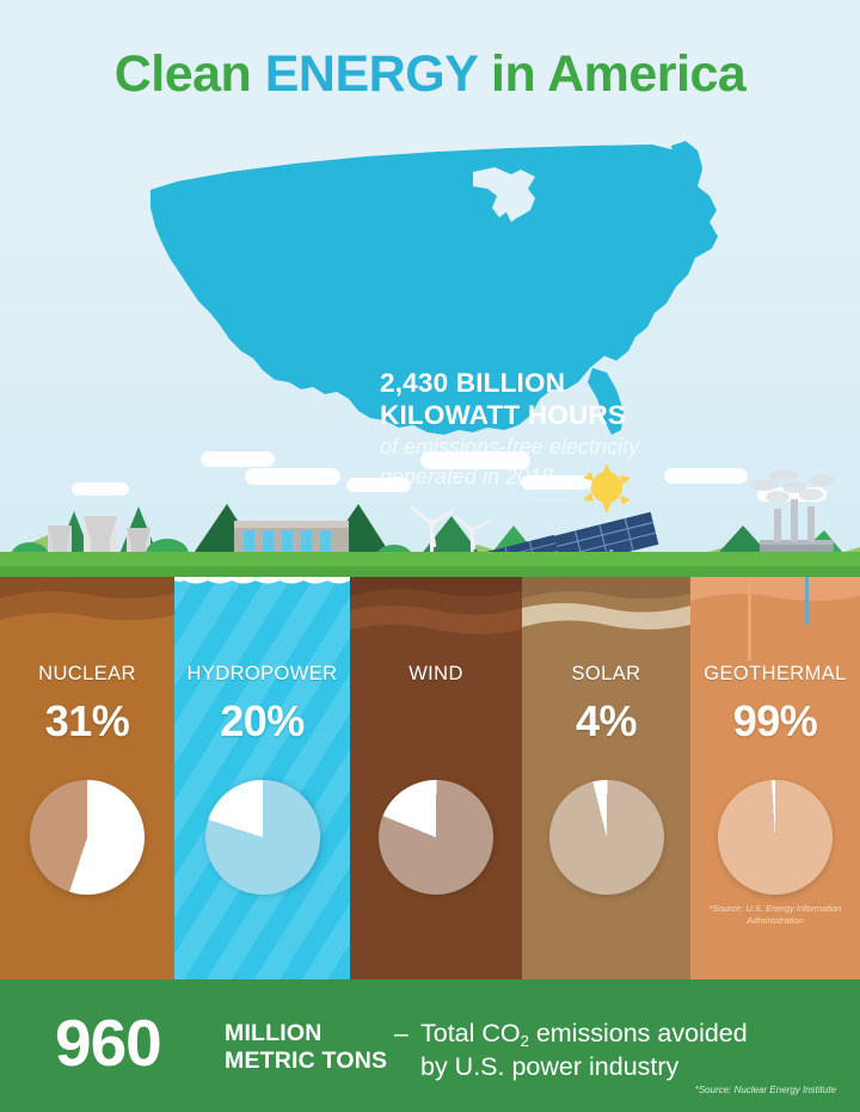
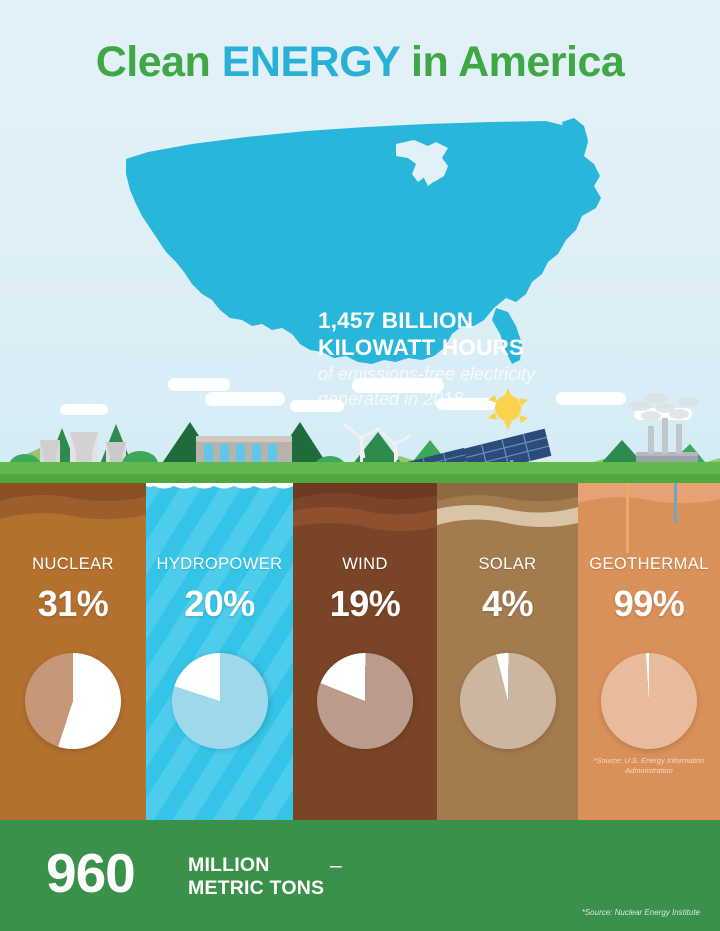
  Clean ENERGY in America
- 2,430 BILLION
+ 1,457 BILLION
  KILOWATT HOURS
  of emissions-free electricity
  generated in 2
  NUCLEAR
  31%
  HYDROPOWER
  20%
  WIND
+ 19%
  SOLAR
  4%
  GEOTHERMAL
  99%
  *Source: U.S. Energy Information Administration
  960
  MILLION
  METRIC TONS
  –
- Total CO2 emissions avoided
- by U.S. power industry
  *Source: Nuclear Energy Institute
